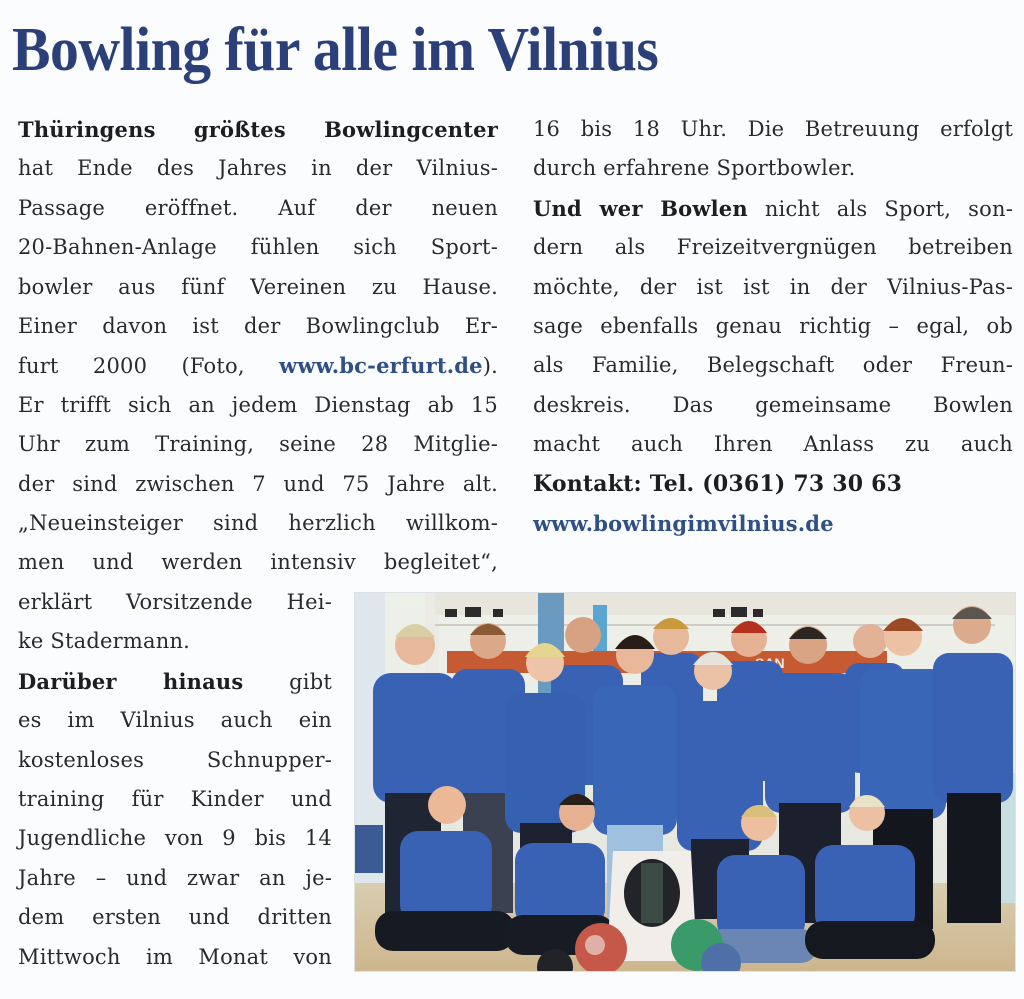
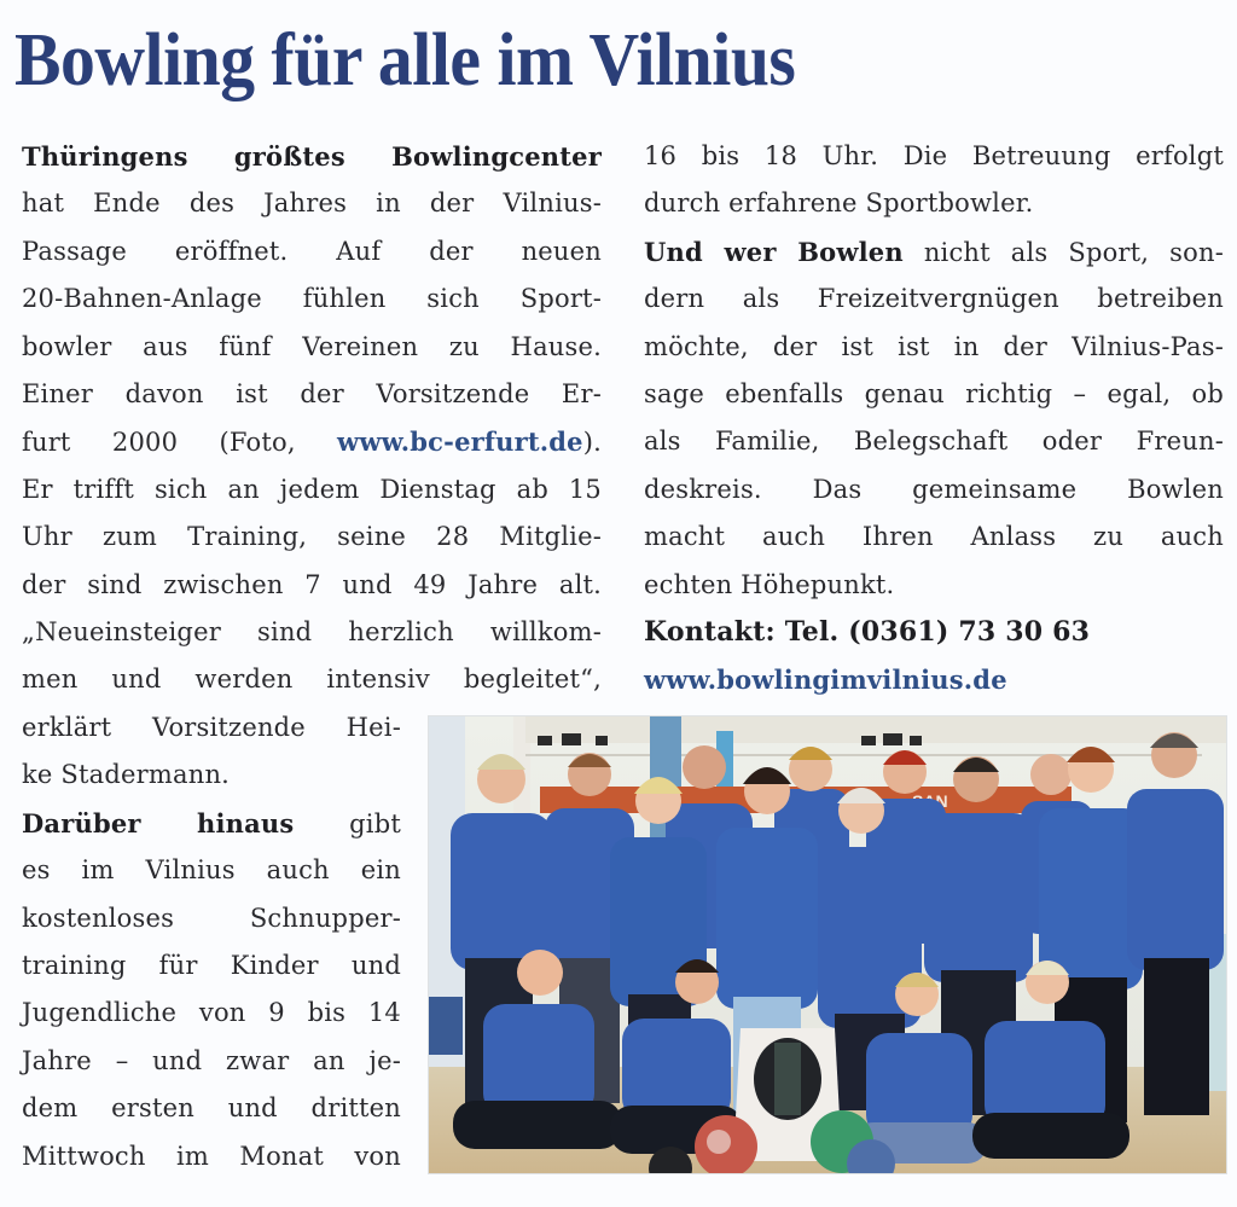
  Bowling für alle im Vilnius
  Thüringens größtes Bowlingcenter
  hat Ende des Jahres in der Vilnius-
  Passage eröffnet. Auf der neuen
  20-Bahnen-Anlage fühlen sich Sport-
  bowler aus fünf Vereinen zu Hause.
- Einer davon ist der Bowlingclub Er-
+ Einer davon ist der Vorsitzende Er-
  furt 2000 (Foto, www.bc-erfurt.de).
  Er trifft sich an jedem Dienstag ab 15
  Uhr zum Training, seine 28 Mitglie-
- der sind zwischen 7 und 75 Jahre alt.
+ der sind zwischen 7 und 49 Jahre alt.
  „Neueinsteiger sind herzlich willkom-
  men und werden intensiv begleitet“,
  erklärt Vorsitzende Hei-
  ke Stadermann.
  Darüber hinaus gibt
  es im Vilnius auch ein
  kostenloses Schnupper-
  training für Kinder und
  Jugendliche von 9 bis 14
  Jahre – und zwar an je-
  dem ersten und dritten
  Mittwoch im Monat von
  16 bis 18 Uhr. Die Betreuung erfolgt
  durch erfahrene Sportbowler.
  Und wer Bowlen nicht als Sport, son-
  dern als Freizeitvergnügen betreiben
  möchte, der ist ist in der Vilnius-Pas-
  sage ebenfalls genau richtig – egal, ob
  als Familie, Belegschaft oder Freun-
  deskreis. Das gemeinsame Bowlen
  macht auch Ihren Anlass zu auch
+ echten Höhepunkt.
  Kontakt: Tel. (0361) 73 30 63
  www.bowlingimvilnius.de
